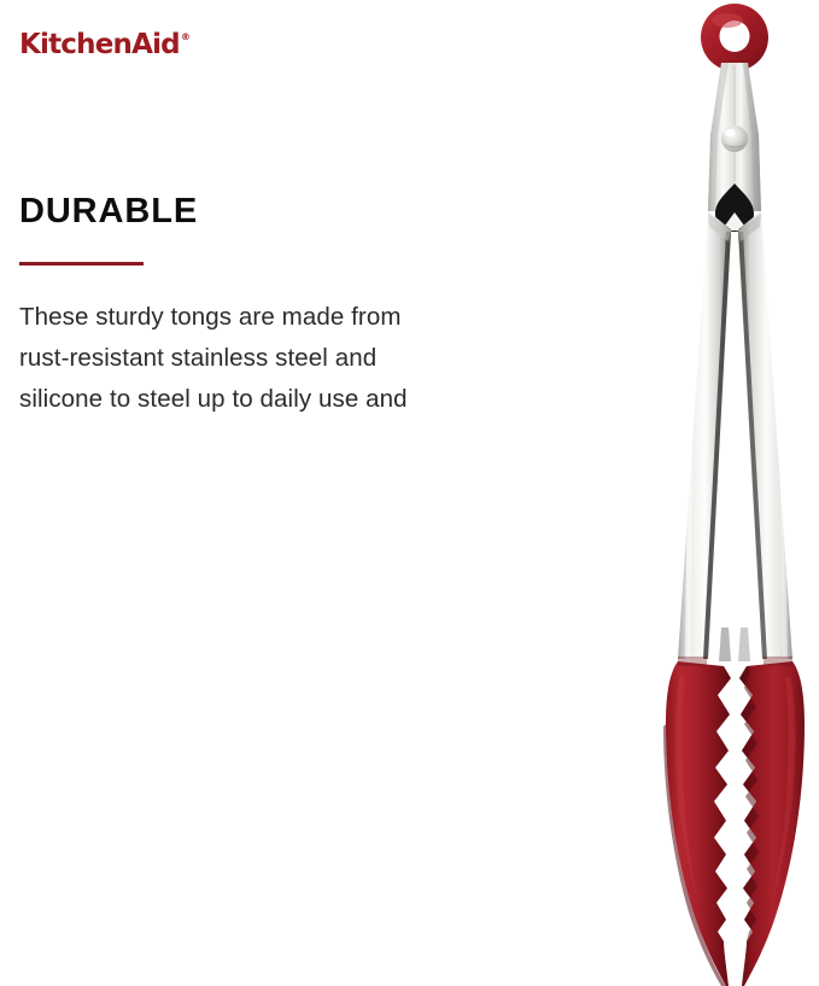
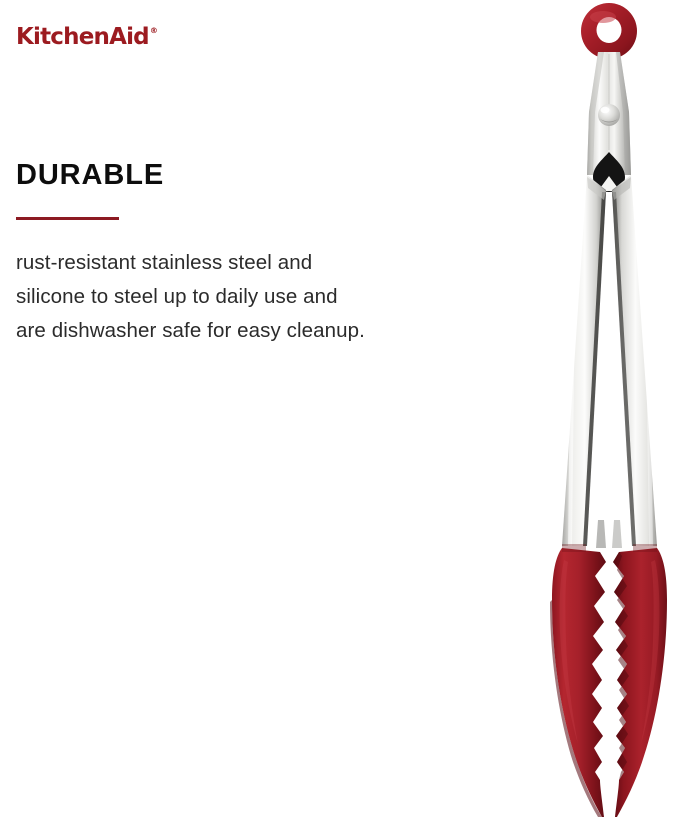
  KitchenAid
  ®
  DURABLE
- These sturdy tongs are made from
  rust-resistant stainless steel and
  silicone to steel up to daily use and
+ are dishwasher safe for easy cleanup.
